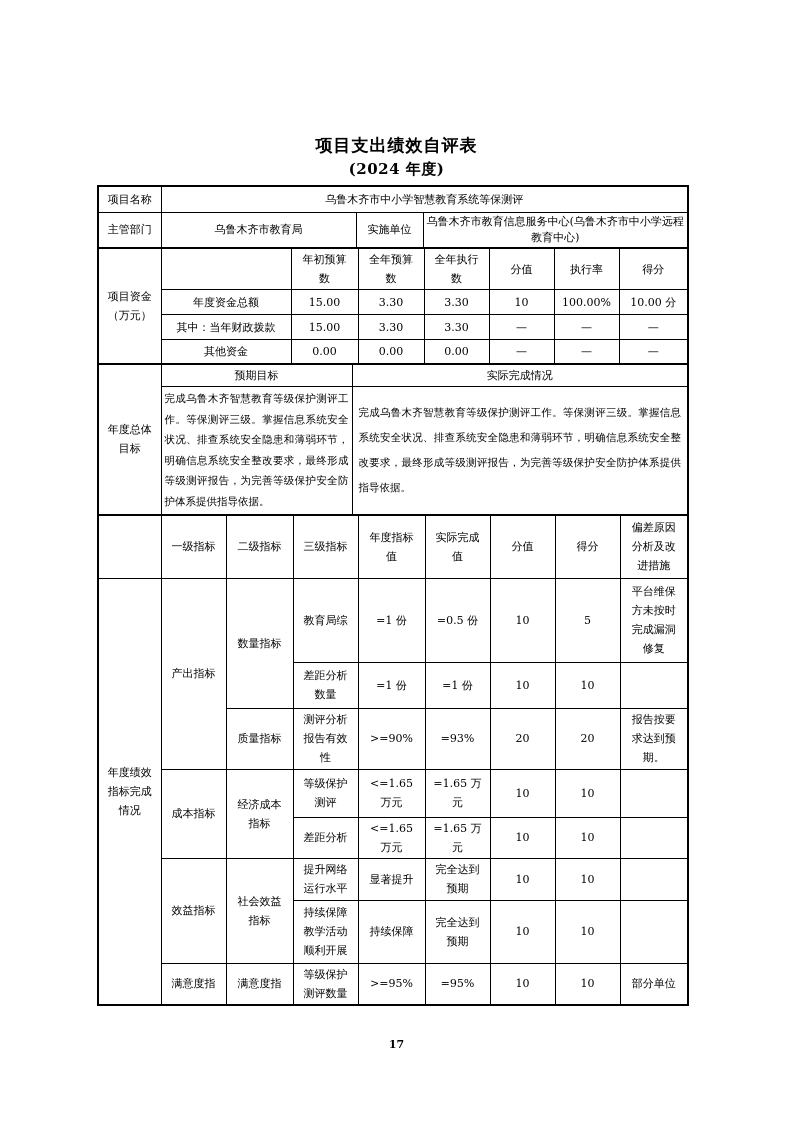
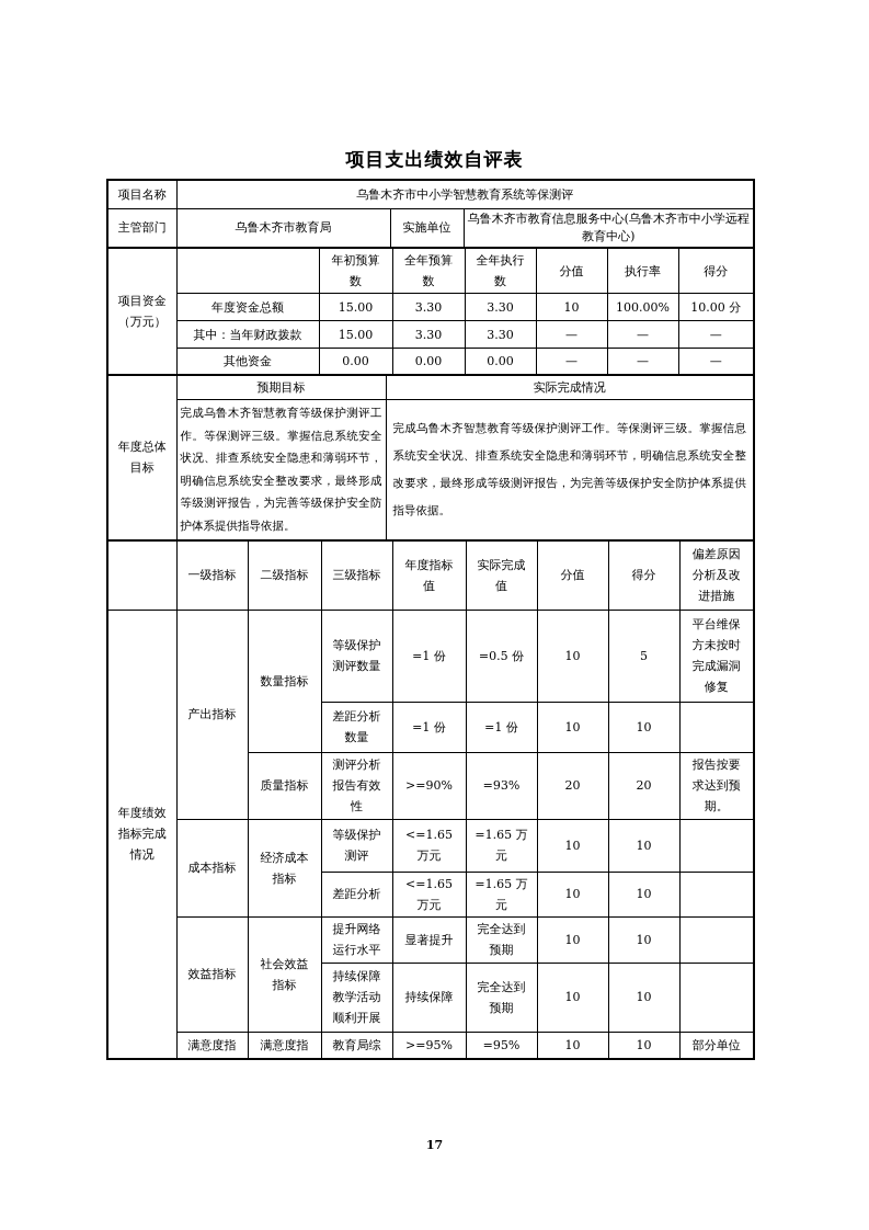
  项目支出绩效自评表
- (2024 年度)
  项目名称	乌鲁木齐市中小学智慧教育系统等保测评
  主管部门	乌鲁木齐市教育局	实施单位	乌鲁木齐市教育信息服务中心(乌鲁木齐市中小学远程教育中心)
  项目资金（万元）		年初预算数	全年预算数	全年执行数	分值	执行率	得分
  年度资金总额	15.00	3.30	3.30	10	100.00%	10.00 分
  其中：当年财政拨款	15.00	3.30	3.30	—	—	—
  其他资金	0.00	0.00	0.00	—	—	—
  年度总体目标	预期目标	实际完成情况
  完成乌鲁木齐智慧教育等级保护测评工作。等保测评三级。掌握信息系统安全状况、排查系统安全隐患和薄弱环节，明确信息系统安全整改要求，最终形成等级测评报告，为完善等级保护安全防护体系提供指导依据。	完成乌鲁木齐智慧教育等级保护测评工作。等保测评三级。掌握信息系统安全状况、排查系统安全隐患和薄弱环节，明确信息系统安全整改要求，最终形成等级测评报告，为完善等级保护安全防护体系提供指导依据。
  	一级指标	二级指标	三级指标	年度指标值	实际完成值	分值	得分	偏差原因分析及改进措施
- 年度绩效指标完成情况	产出指标	数量指标	教育局综	=1 份	=0.5 份	10	5	平台维保方未按时完成漏洞修复
+ 年度绩效指标完成情况	产出指标	数量指标	等级保护测评数量	=1 份	=0.5 份	10	5	平台维保方未按时完成漏洞修复
  差距分析数量	=1 份	=1 份	10	10
  质量指标	测评分析报告有效性	>=90%	=93%	20	20	报告按要求达到预期。
  成本指标	经济成本指标	等级保护测评	<=1.65 万元	=1.65 万元	10	10
  差距分析	<=1.65 万元	=1.65 万元	10	10
  效益指标	社会效益指标	提升网络运行水平	显著提升	完全达到预期	10	10
  持续保障教学活动顺利开展	持续保障	完全达到预期	10	10
- 满意度指	满意度指	等级保护测评数量	>=95%	=95%	10	10	部分单位
+ 满意度指	满意度指	教育局综	>=95%	=95%	10	10	部分单位
  17
